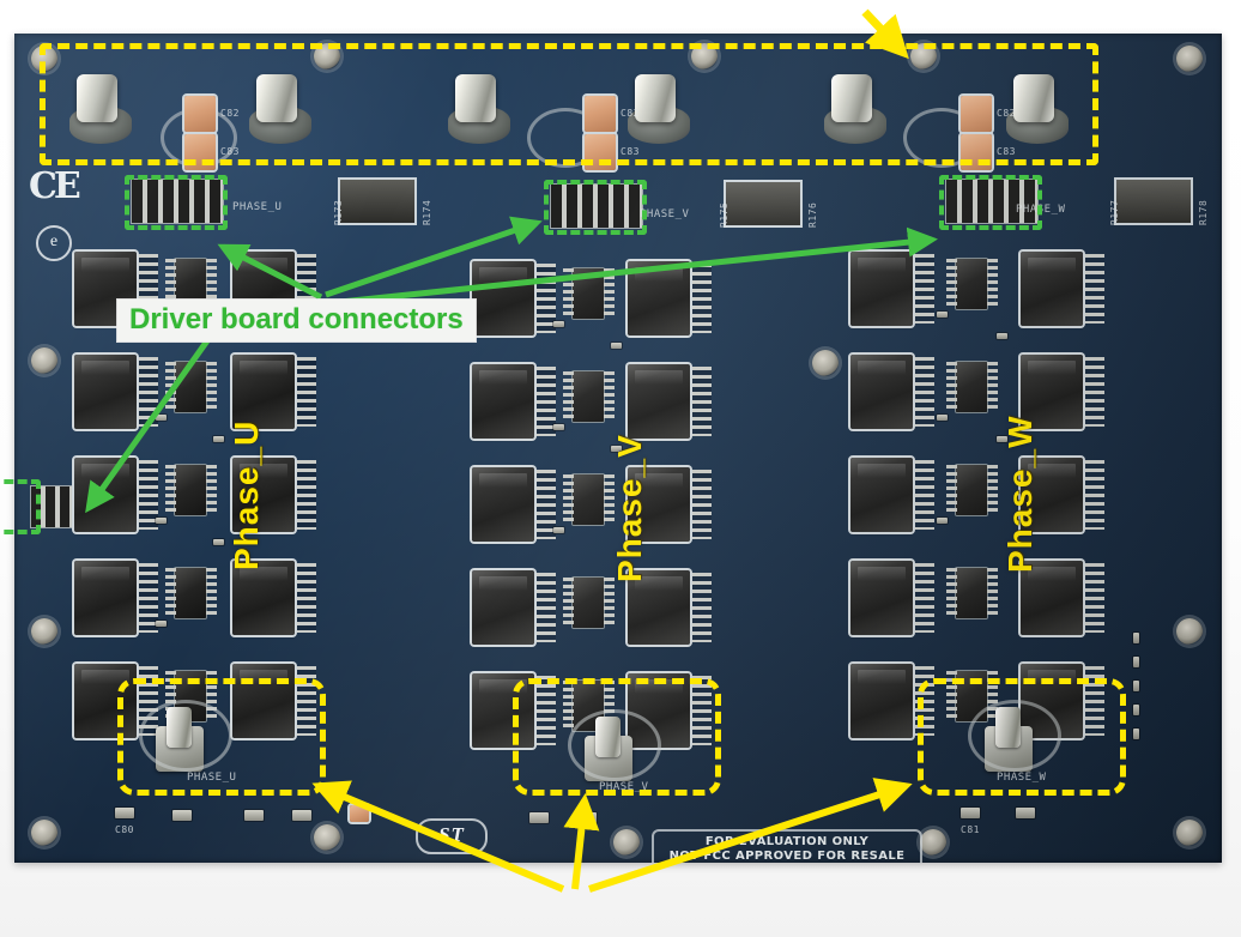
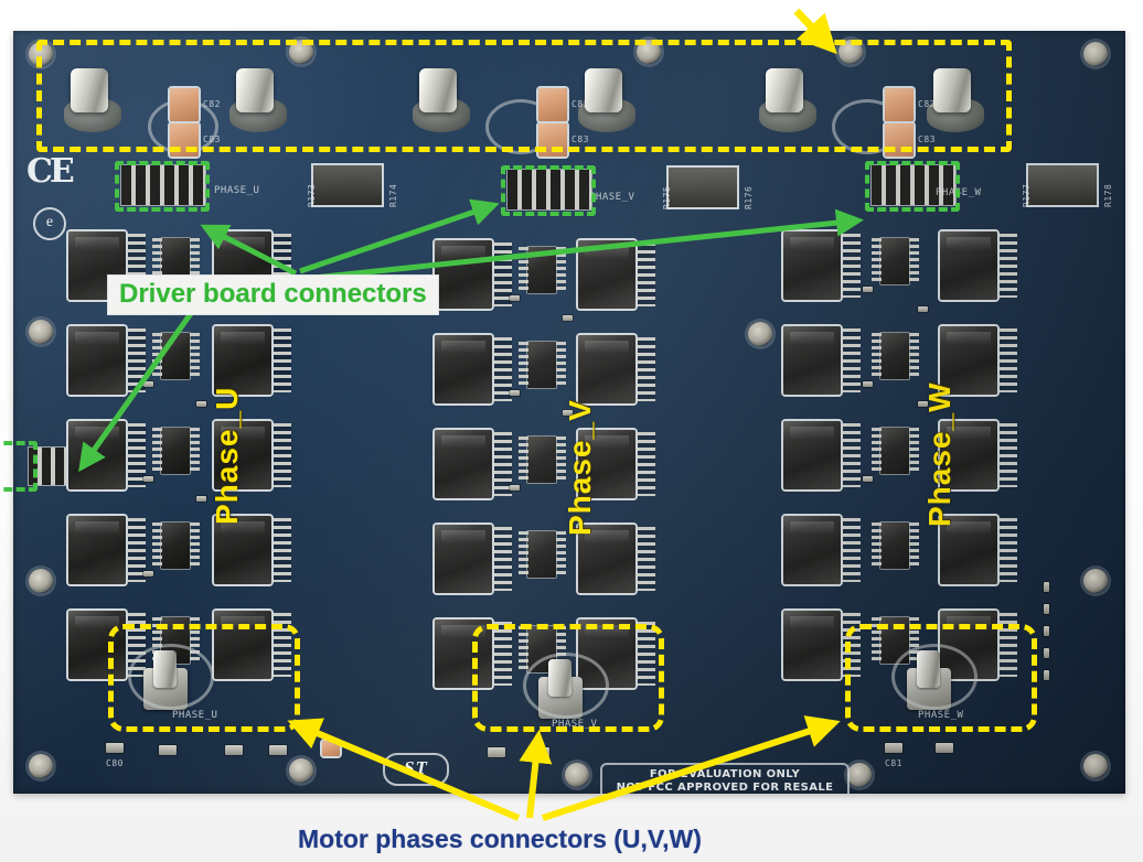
  Driver board connectors
+ Motor phases connectors (U,V,W)
